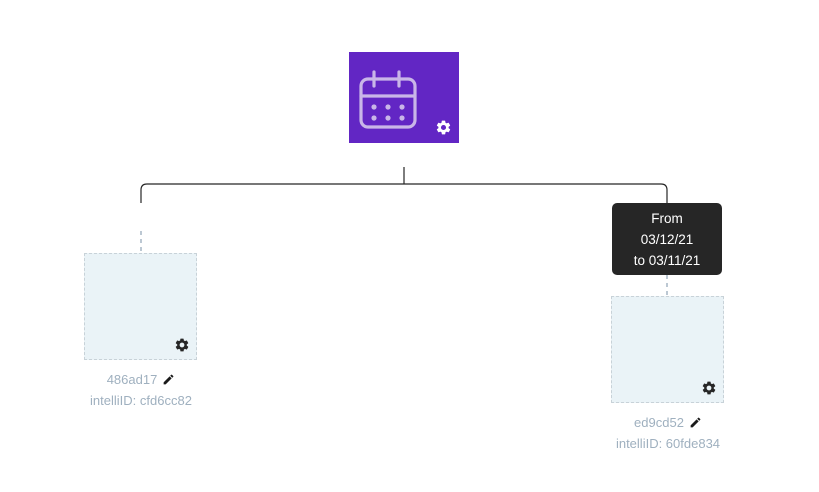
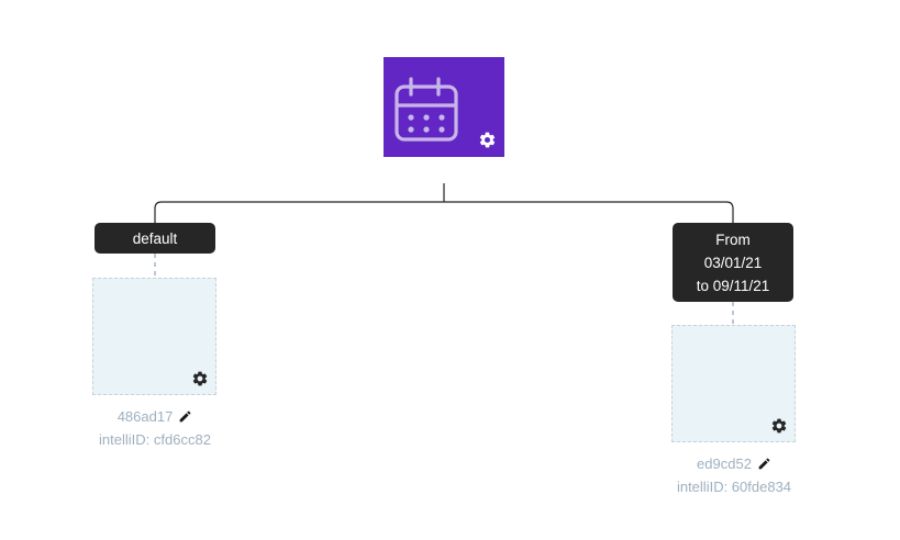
+ default
  From
- 03/12/21
+ 03/01/21
- to 03/11/21
+ to 09/11/21
  486ad17
  intelliID: cfd6cc82
  ed9cd52
  intelliID: 60fde834
